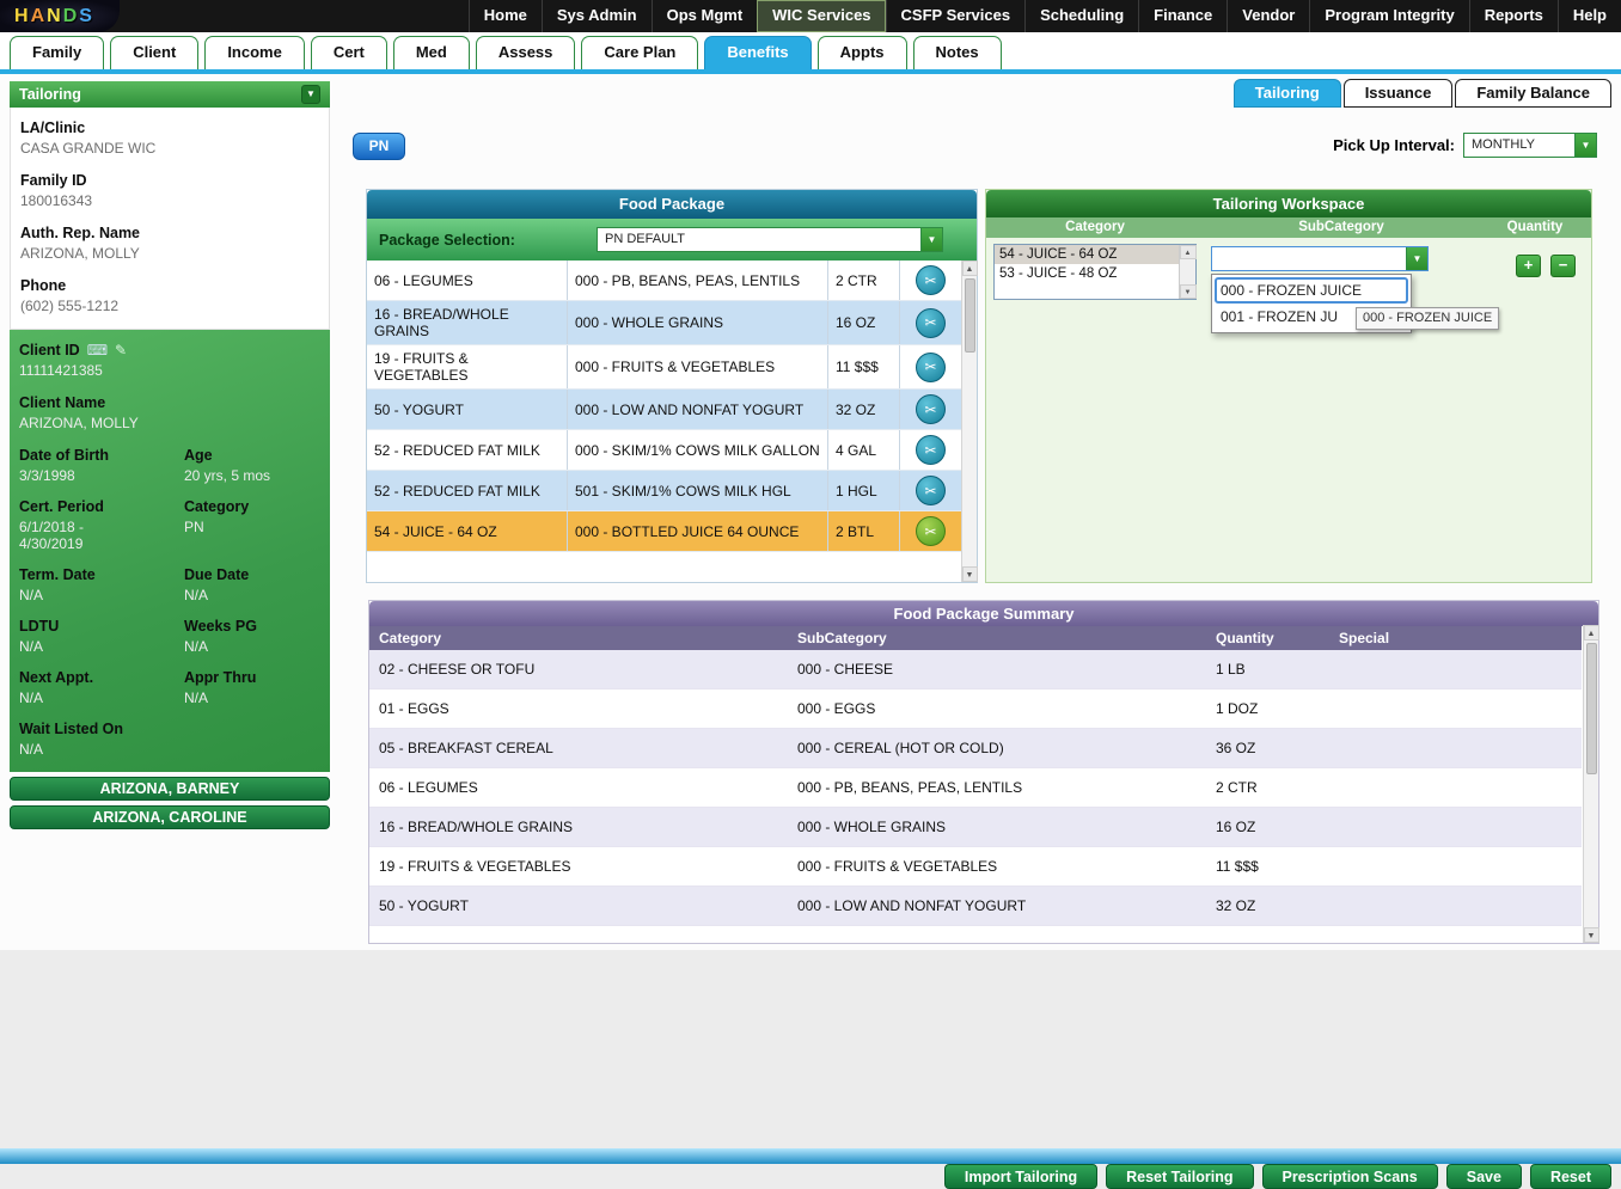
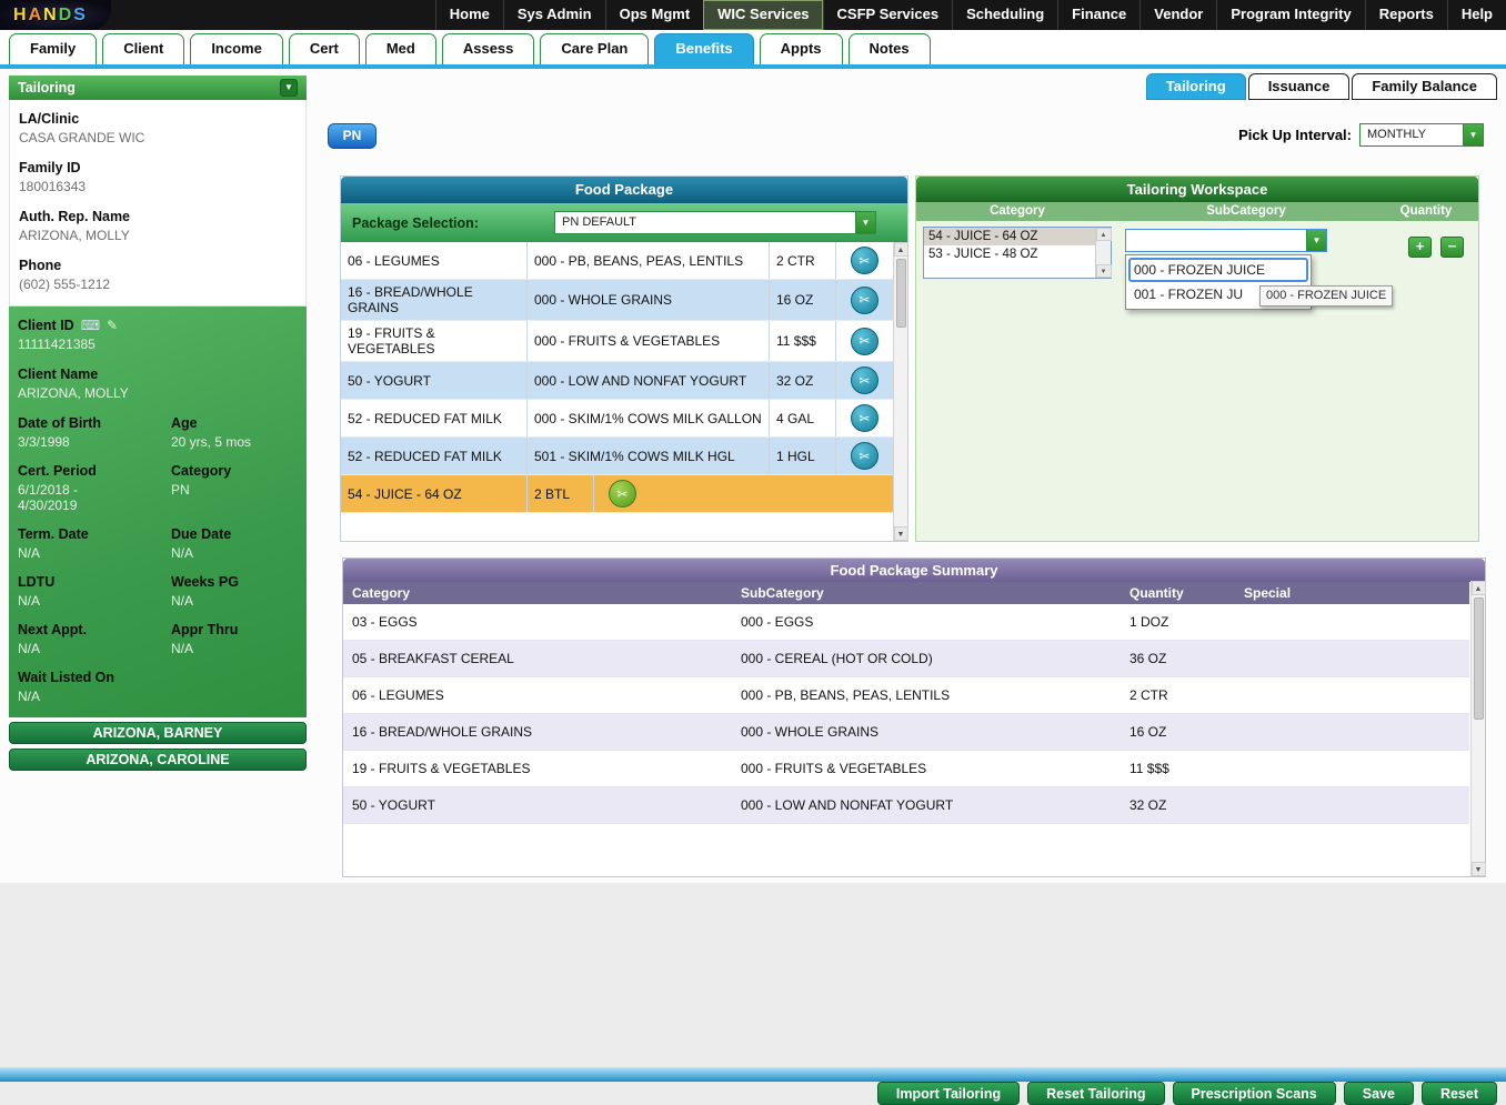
  H
  A
  N
  D
  S
  Home
  Sys Admin
  Ops Mgmt
  WIC Services
  CSFP Services
  Scheduling
  Finance
  Vendor
  Program Integrity
  Reports
  Help
  Family
  Client
  Income
  Cert
  Med
  Assess
  Care Plan
  Benefits
  Appts
  Notes
  Tailoring
  Issuance
  Family Balance
  Tailoring
  ▼
  LA/Clinic
  CASA GRANDE WIC
  Family ID
  180016343
  Auth. Rep. Name
  ARIZONA, MOLLY
  Phone
  (602) 555-1212
  Client ID
  ⌨
  ✎
  11111421385
  Client Name
  ARIZONA, MOLLY
  Date of Birth
  3/3/1998
  Age
  20 yrs, 5 mos
  Cert. Period
  6/1/2018 - 4/30/2019
  Category
  PN
  Term. Date
  N/A
  Due Date
  N/A
  LDTU
  N/A
  Weeks PG
  N/A
  Next Appt.
  N/A
  Appr Thru
  N/A
  Wait Listed On
  N/A
  ARIZONA, BARNEY
  ARIZONA, CAROLINE
  PN
  Pick Up Interval:
  MONTHLY
  ▼
  Food Package
  Package Selection:
  PN DEFAULT
  ▼
  06 - LEGUMES
  000 - PB, BEANS, PEAS, LENTILS
  2 CTR
  ✂
  16 - BREAD/WHOLE GRAINS
  000 - WHOLE GRAINS
  16 OZ
  ✂
  19 - FRUITS & VEGETABLES
  000 - FRUITS & VEGETABLES
  11 $$$
  ✂
  50 - YOGURT
  000 - LOW AND NONFAT YOGURT
  32 OZ
  ✂
  52 - REDUCED FAT MILK
  000 - SKIM/1% COWS MILK GALLON
  4 GAL
  ✂
  52 - REDUCED FAT MILK
  501 - SKIM/1% COWS MILK HGL
  1 HGL
  ✂
  54 - JUICE - 64 OZ
- 000 - BOTTLED JUICE 64 OUNCE
  2 BTL
  ✂
  Tailoring Workspace
  Category
  SubCategory
  Quantity
  54 - JUICE - 64 OZ
  53 - JUICE - 48 OZ
  ▼
  000 - FROZEN JUICE
  001 - FROZEN JU
  000 - FROZEN JUICE
  +
  −
  Food Package Summary
  Category
  SubCategory
  Quantity
  Special
- 02 - CHEESE OR TOFU
- 000 - CHEESE
- 1 LB
- 01 - EGGS
+ 03 - EGGS
  000 - EGGS
  1 DOZ
  05 - BREAKFAST CEREAL
  000 - CEREAL (HOT OR COLD)
  36 OZ
  06 - LEGUMES
  000 - PB, BEANS, PEAS, LENTILS
  2 CTR
  16 - BREAD/WHOLE GRAINS
  000 - WHOLE GRAINS
  16 OZ
  19 - FRUITS & VEGETABLES
  000 - FRUITS & VEGETABLES
  11 $$$
  50 - YOGURT
  000 - LOW AND NONFAT YOGURT
  32 OZ
  Import Tailoring
  Reset Tailoring
  Prescription Scans
  Save
  Reset
